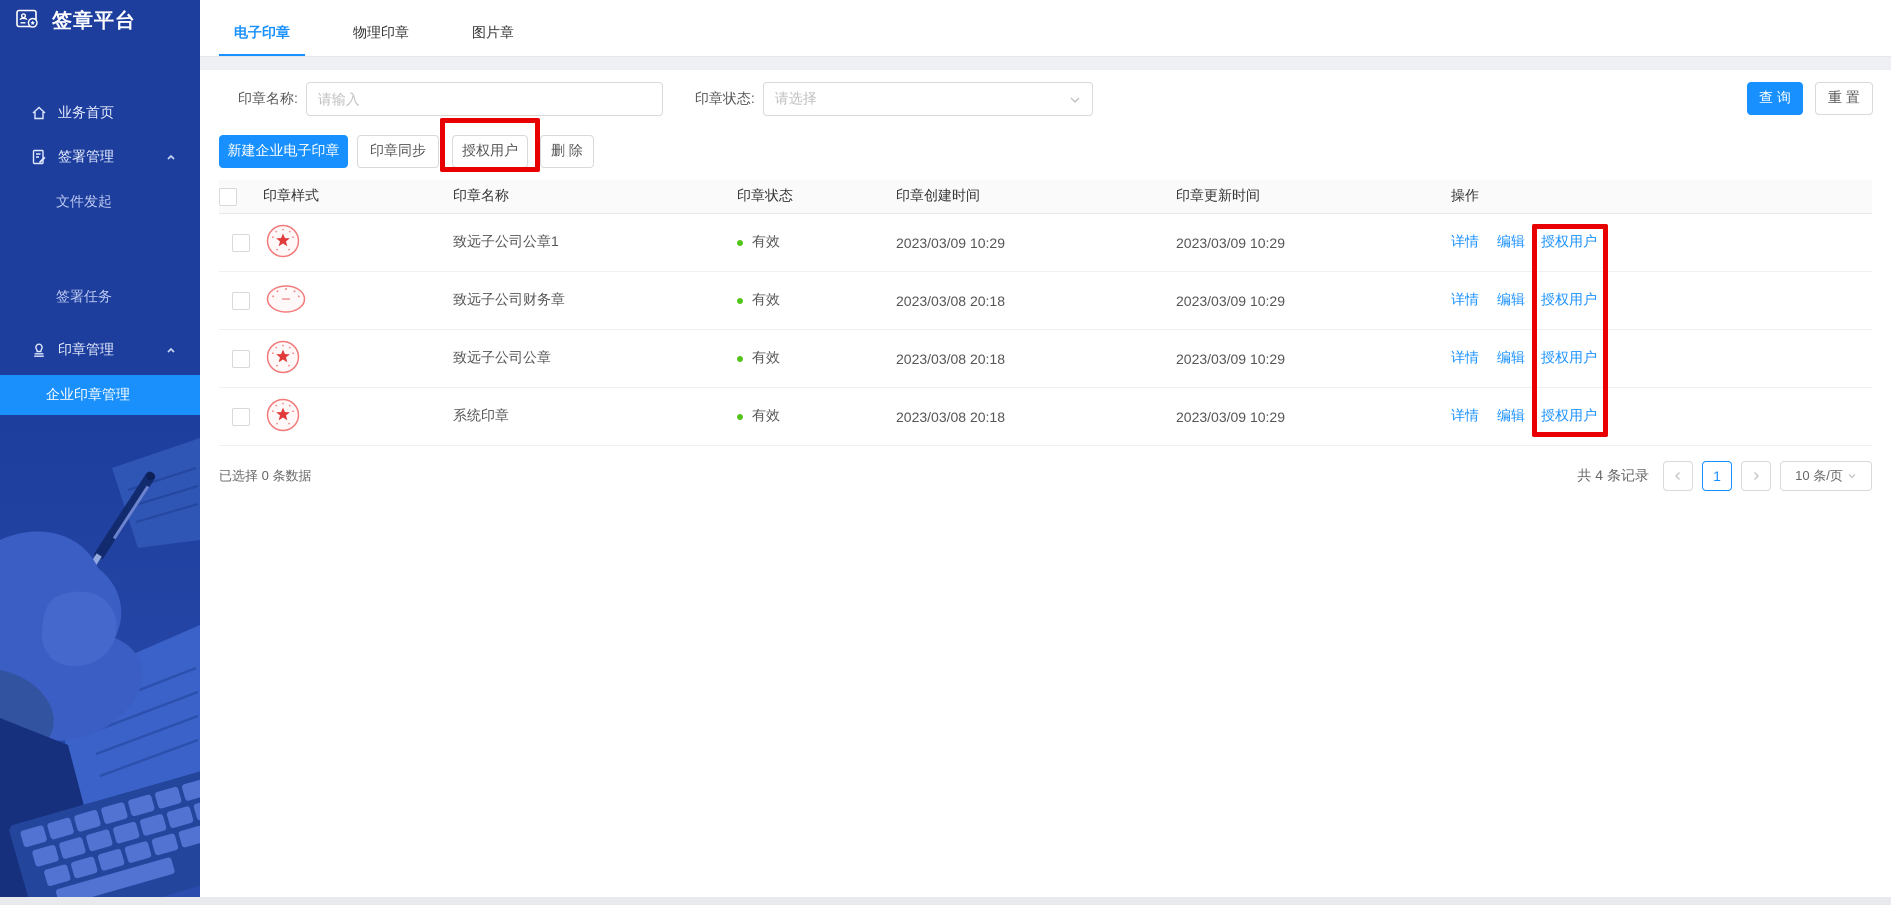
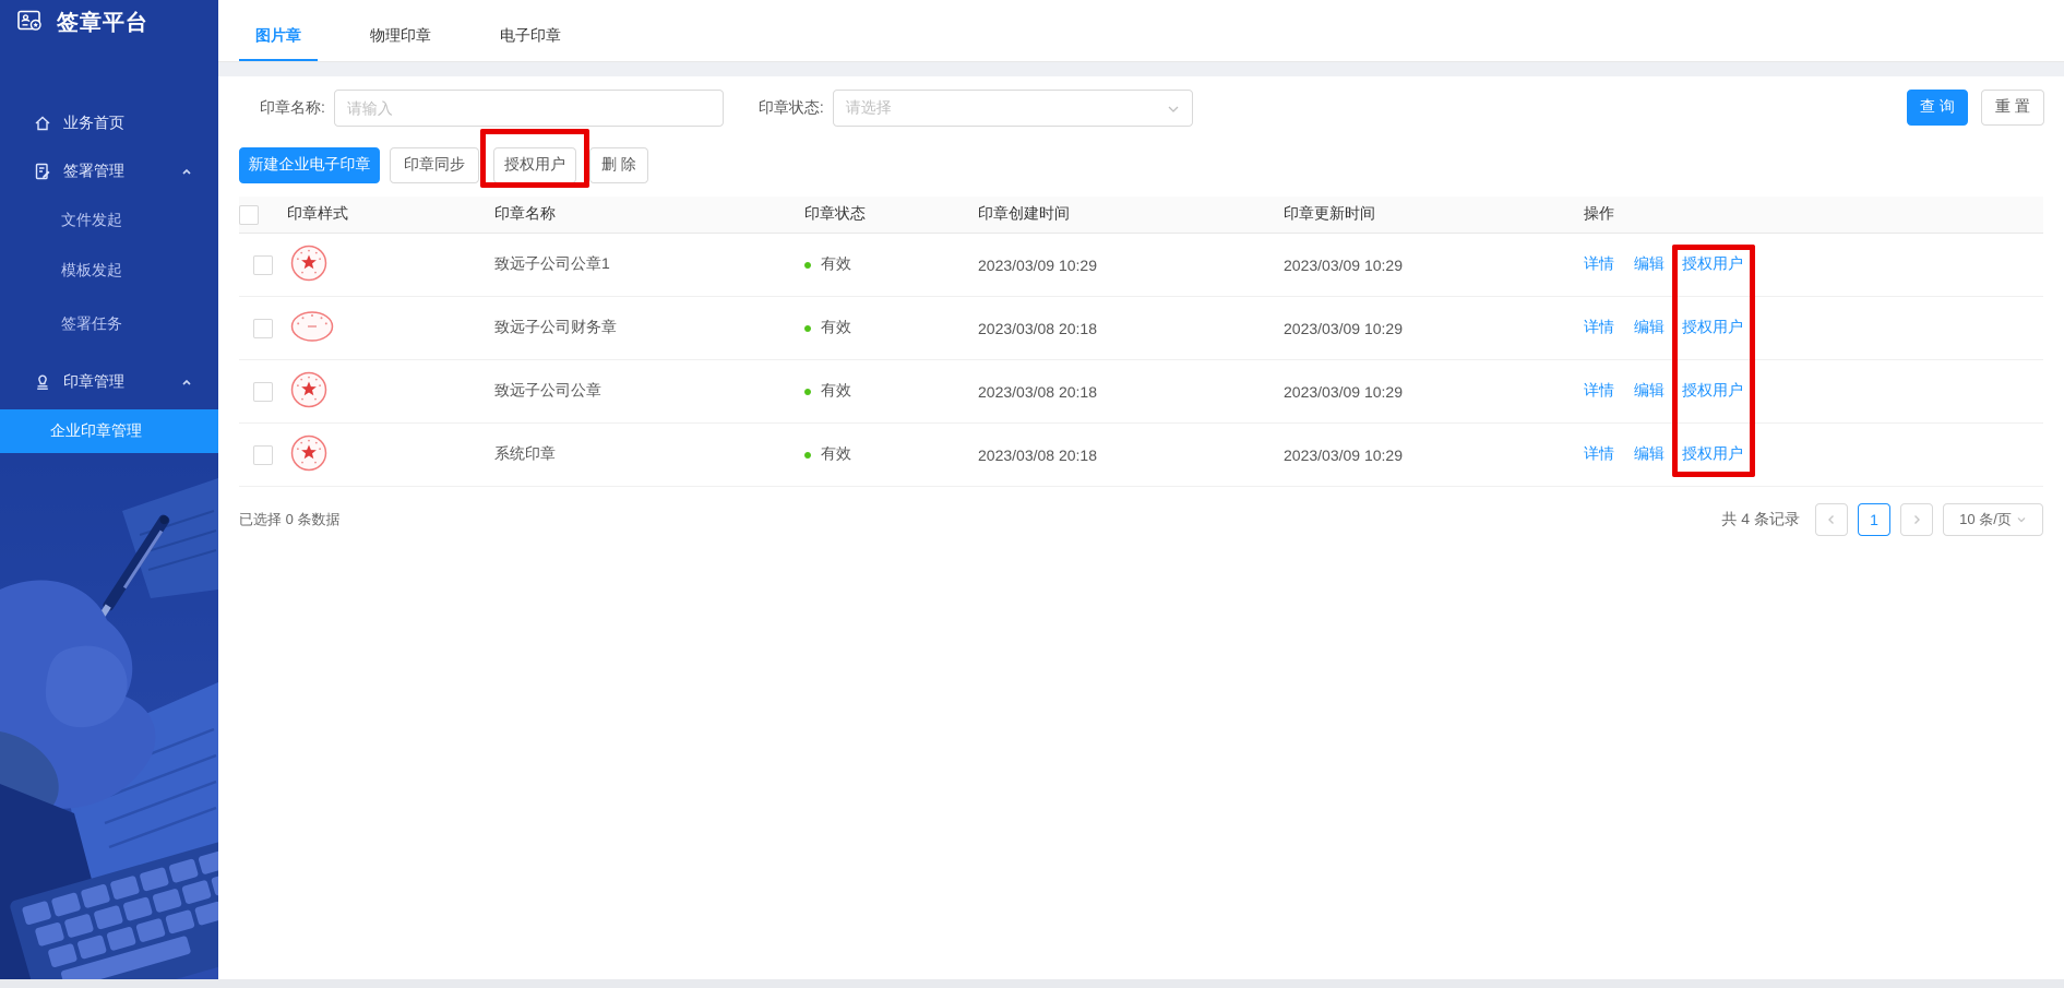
  签章平台
  业务首页
  签署管理
  文件发起
+ 模板发起
  签署任务
  印章管理
  企业印章管理
- 电子印章
+ 图片章
  物理印章
- 图片章
+ 电子印章
  印章名称:
  请输入
  印章状态:
  请选择
  查 询
  重 置
  新建企业电子印章
  印章同步
  授权用户
  删 除
  	印章样式	印章名称	印章状态	印章创建时间	印章更新时间	操作
  		致远子公司公章1	有效	2023/03/09 10:29	2023/03/09 10:29	详情 编辑 授权用户
  		致远子公司财务章	有效	2023/03/08 20:18	2023/03/09 10:29	详情 编辑 授权用户
  		致远子公司公章	有效	2023/03/08 20:18	2023/03/09 10:29	详情 编辑 授权用户
  		系统印章	有效	2023/03/08 20:18	2023/03/09 10:29	详情 编辑 授权用户
  已选择 0 条数据
  共 4 条记录
  1
  10 条/页
